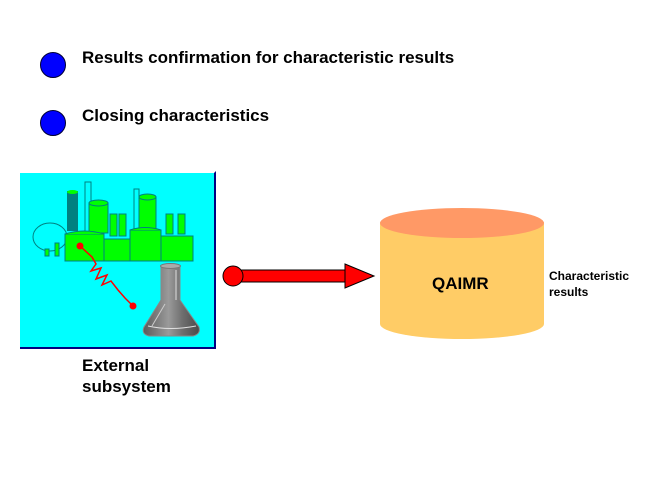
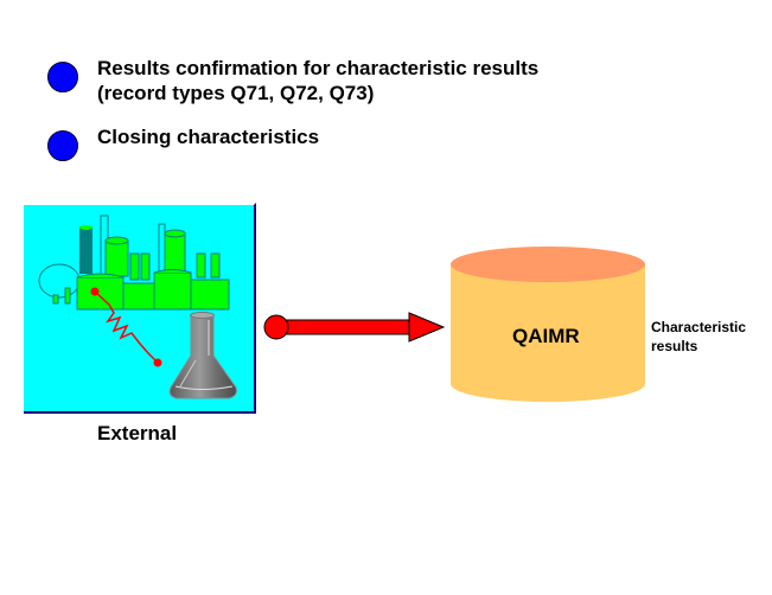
  Results confirmation for characteristic results
+ (record types Q71, Q72, Q73)
  Closing characteristics
  QAIMR
  Characteristic
  results
  External
- subsystem
